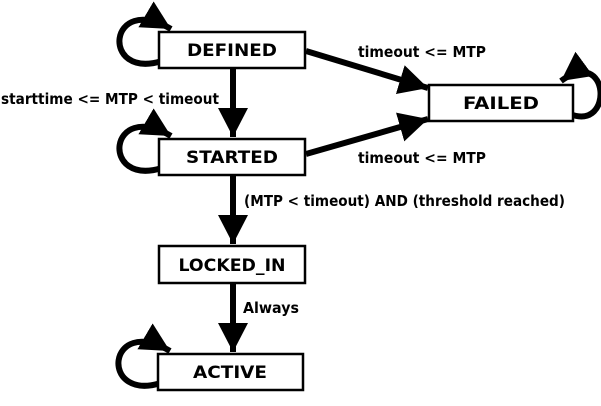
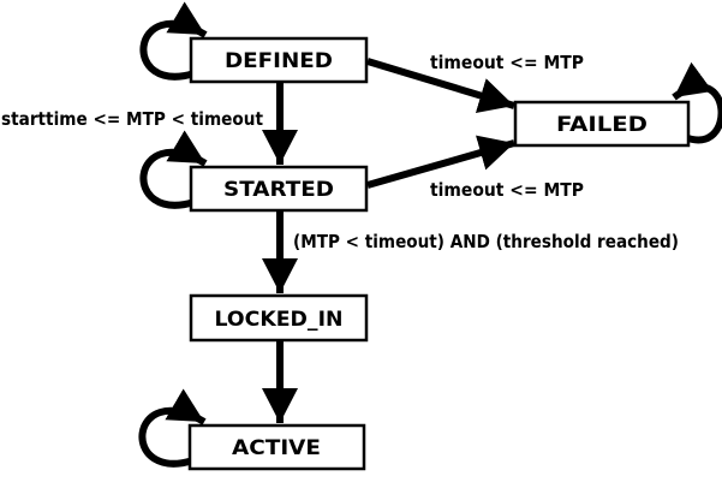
  DEFINED
  FAILED
  STARTED
  LOCKED_IN
  ACTIVE
  starttime <= MTP < timeout
  timeout <= MTP
  timeout <= MTP
  (MTP < timeout) AND (threshold reached)
- Always
